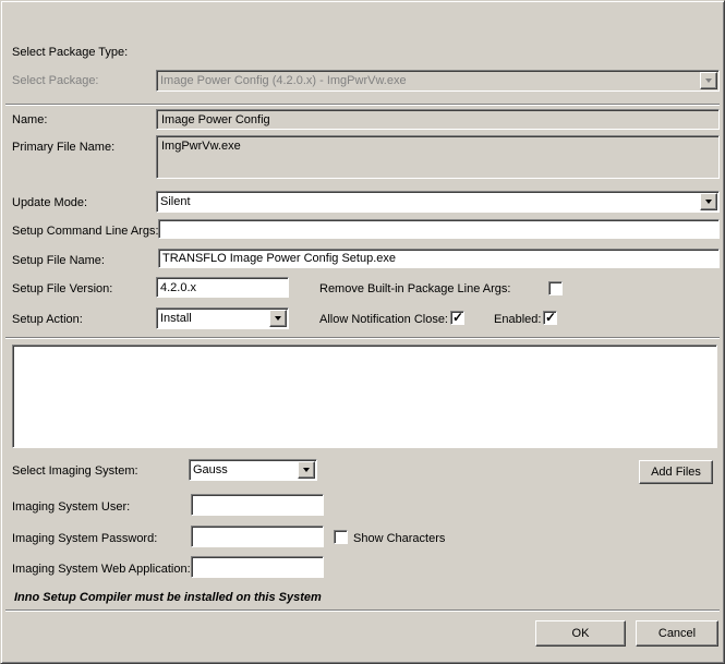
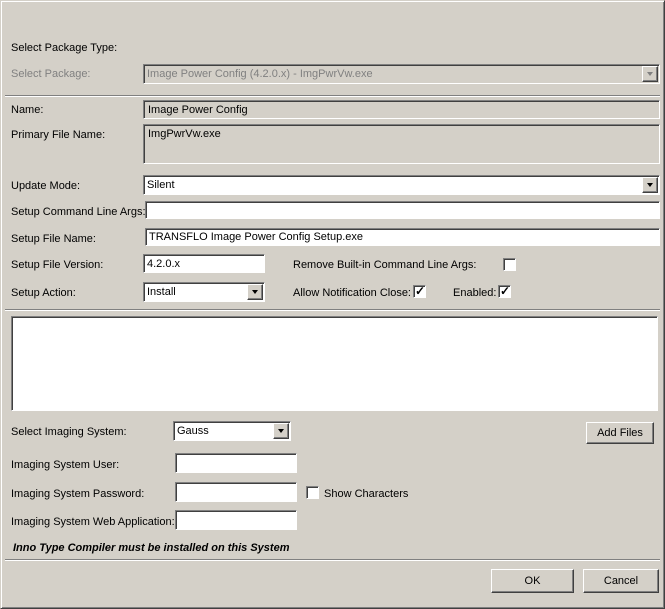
  Select Package Type:
  Select Package:
  Image Power Config (4.2.0.x) - ImgPwrVw.exe
  Name:
  Image Power Config
  Primary File Name:
  ImgPwrVw.exe
  Update Mode:
  Silent
  Setup Command Line Args:
  Setup File Name:
  TRANSFLO Image Power Config Setup.exe
  Setup File Version:
  4.2.0.x
- Remove Built-in Package Line Args:
+ Remove Built-in Command Line Args:
  Setup Action:
  Install
  Allow Notification Close:
  Enabled:
  Select Imaging System:
  Gauss
  Add Files
  Imaging System User:
  Imaging System Password:
  Show Characters
  Imaging System Web Application:
- Inno Setup Compiler must be installed on this System
+ Inno Type Compiler must be installed on this System
  OK
  Cancel
